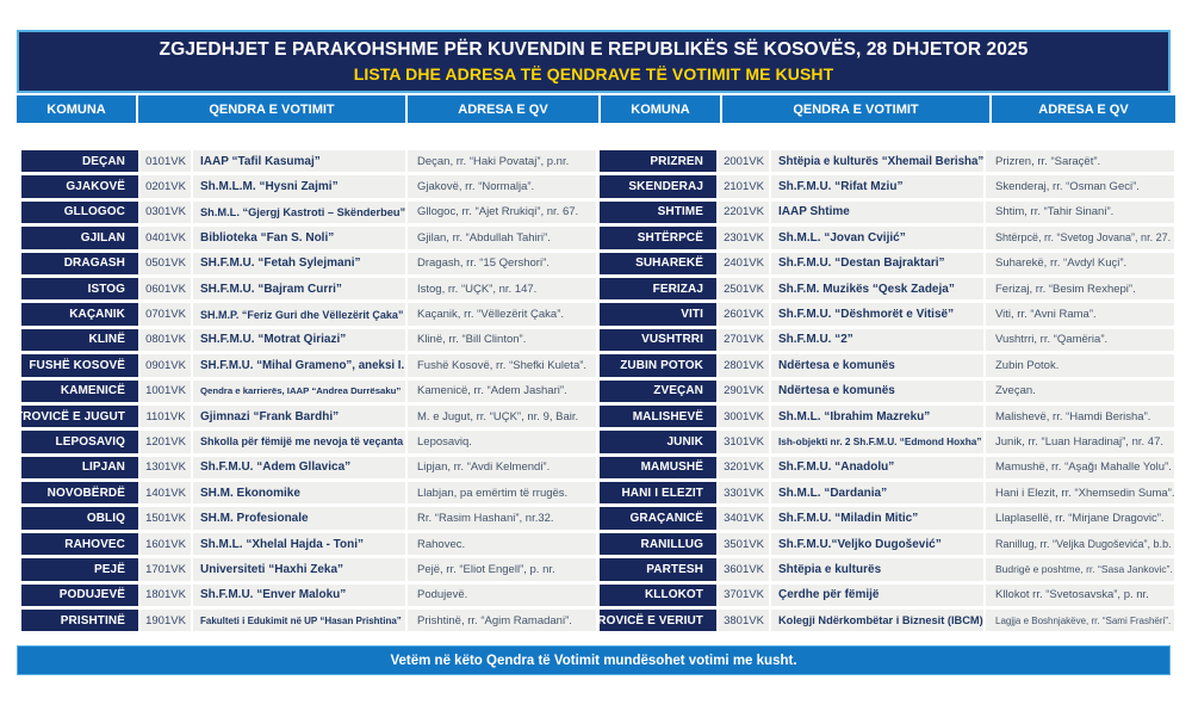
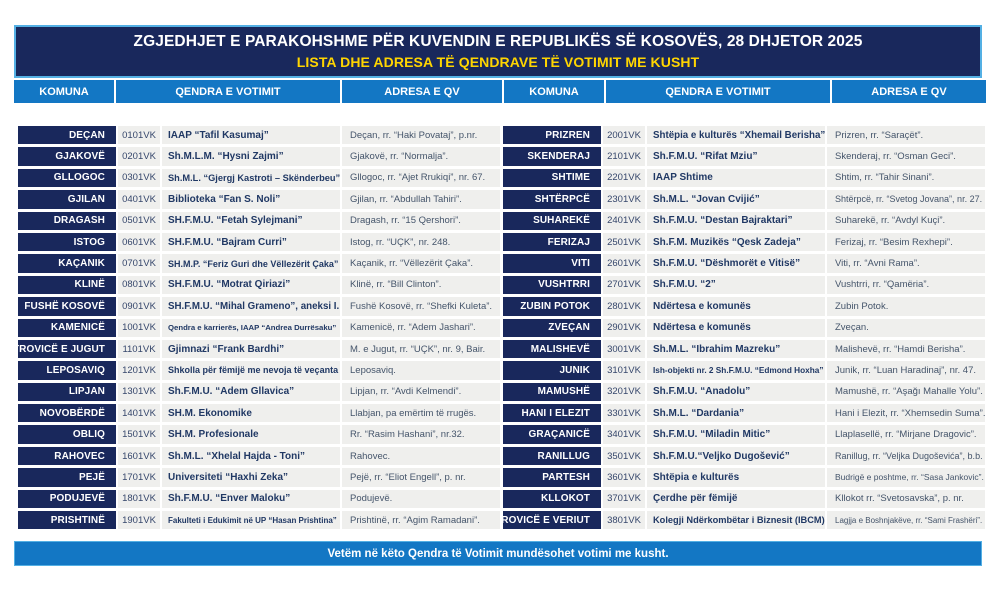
  ZGJEDHJET E PARAKOHSHME PËR KUVENDIN E REPUBLIKËS SË KOSOVËS, 28 DHJETOR 2025
  LISTA DHE ADRESA TË QENDRAVE TË VOTIMIT ME KUSHT
  KOMUNA
  QENDRA E VOTIMIT
  ADRESA E QV
  KOMUNA
  QENDRA E VOTIMIT
  ADRESA E QV
  DEÇAN
  0101VK
  IAAP “Tafil Kasumaj”
  Deçan, rr. “Haki Povataj”, p.nr.
  GJAKOVË
  0201VK
  Sh.M.L.M. “Hysni Zajmi”
  Gjakovë, rr. “Normalja”.
  GLLOGOC
  0301VK
  Sh.M.L. “Gjergj Kastroti – Skënderbeu”
  Gllogoc, rr. “Ajet Rrukiqi”, nr. 67.
  GJILAN
  0401VK
  Biblioteka “Fan S. Noli”
  Gjilan, rr. “Abdullah Tahiri”.
  DRAGASH
  0501VK
  SH.F.M.U. “Fetah Sylejmani”
  Dragash, rr. “15 Qershori”.
  ISTOG
  0601VK
  SH.F.M.U. “Bajram Curri”
- Istog, rr. “UÇK”, nr. 147.
+ Istog, rr. “UÇK”, nr. 248.
  KAÇANIK
  0701VK
  SH.M.P. “Feriz Guri dhe Vëllezërit Çaka”
  Kaçanik, rr. “Vëllezërit Çaka”.
  KLINË
  0801VK
  SH.F.M.U. “Motrat Qiriazi”
  Klinë, rr. “Bill Clinton”.
  FUSHË KOSOVË
  0901VK
  SH.F.M.U. “Mihal Grameno”, aneksi I.
  Fushë Kosovë, rr. “Shefki Kuleta”.
  KAMENICË
  1001VK
  Qendra e karrierës, IAAP “Andrea Durrësaku”
  Kamenicë, rr. “Adem Jashari”.
  ROVICË E JUGUT
  1101VK
  Gjimnazi “Frank Bardhi”
  M. e Jugut, rr. “UÇK”, nr. 9, Bair.
  LEPOSAVIQ
  1201VK
  Shkolla për fëmijë me nevoja të veçanta
  Leposaviq.
  LIPJAN
  1301VK
  Sh.F.M.U. “Adem Gllavica”
  Lipjan, rr. “Avdi Kelmendi”.
  NOVOBËRDË
  1401VK
  SH.M. Ekonomike
  Llabjan, pa emërtim të rrugës.
  OBLIQ
  1501VK
  SH.M. Profesionale
  Rr. “Rasim Hashani”, nr.32.
  RAHOVEC
  1601VK
  Sh.M.L. “Xhelal Hajda - Toni”
  Rahovec.
  PEJË
  1701VK
  Universiteti “Haxhi Zeka”
  Pejë, rr. “Eliot Engell”, p. nr.
  PODUJEVË
  1801VK
  Sh.F.M.U. “Enver Maloku”
  Podujevë.
  PRISHTINË
  1901VK
  Fakulteti i Edukimit në UP “Hasan Prishtina”
  Prishtinë, rr. “Agim Ramadani”.
  PRIZREN
  2001VK
  Shtëpia e kulturës “Xhemail Berisha”
  Prizren, rr. “Saraçët”.
  SKENDERAJ
  2101VK
  Sh.F.M.U. “Rifat Mziu”
  Skenderaj, rr. “Osman Geci”.
  SHTIME
  2201VK
  IAAP Shtime
  Shtim, rr. “Tahir Sinani”.
  SHTËRPCË
  2301VK
  Sh.M.L. “Jovan Cvijić”
  Shtërpcë, rr. “Svetog Jovana”, nr. 27.
  SUHAREKË
  2401VK
  Sh.F.M.U. “Destan Bajraktari”
  Suharekë, rr. “Avdyl Kuçi”.
  FERIZAJ
  2501VK
  Sh.F.M. Muzikës “Qesk Zadeja”
  Ferizaj, rr. “Besim Rexhepi”.
  VITI
  2601VK
  Sh.F.M.U. “Dëshmorët e Vitisë”
  Viti, rr. “Avni Rama”.
  VUSHTRRI
  2701VK
  Sh.F.M.U. “2”
  Vushtrri, rr. “Qamëria”.
  ZUBIN POTOK
  2801VK
  Ndërtesa e komunës
  Zubin Potok.
  ZVEÇAN
  2901VK
  Ndërtesa e komunës
  Zveçan.
  MALISHEVË
  3001VK
  Sh.M.L. “Ibrahim Mazreku”
  Malishevë, rr. “Hamdi Berisha”.
  JUNIK
  3101VK
  Ish-objekti nr. 2 Sh.F.M.U. “Edmond Hoxha”
  Junik, rr. “Luan Haradinaj”, nr. 47.
  MAMUSHË
  3201VK
  Sh.F.M.U. “Anadolu”
  Mamushë, rr. “Aşağı Mahalle Yolu”.
  HANI I ELEZIT
  3301VK
  Sh.M.L. “Dardania”
  Hani i Elezit, rr. “Xhemsedin Suma”.
  GRAÇANICË
  3401VK
  Sh.F.M.U. “Miladin Mitic”
  Llaplasellë, rr. “Mirjane Dragovic”.
  RANILLUG
  3501VK
  Sh.F.M.U.“Veljko Dugošević”
  Ranillug, rr. “Veljka Dugoševića”, b.b.
  PARTESH
  3601VK
  Shtëpia e kulturës
  Budrigë e poshtme, rr. “Sasa Jankovic”.
  KLLOKOT
  3701VK
  Çerdhe për fëmijë
  Kllokot rr. “Svetosavska”, p. nr.
  ROVICË E VERIUT
  3801VK
  Kolegji Ndërkombëtar i Biznesit (IBCM)
  Lagjja e Boshnjakëve, rr. “Sami Frashëri”.
  Vetëm në këto Qendra të Votimit mundësohet votimi me kusht.
